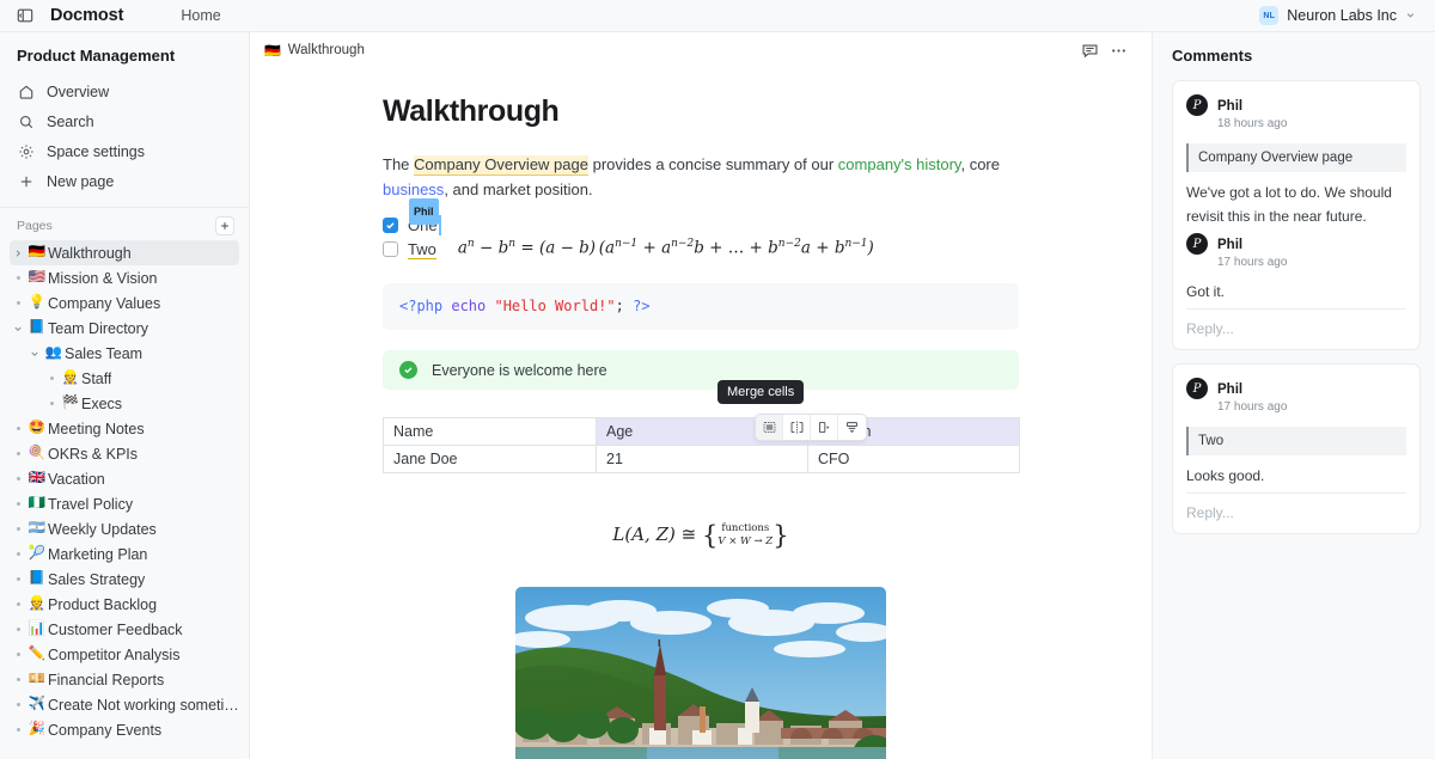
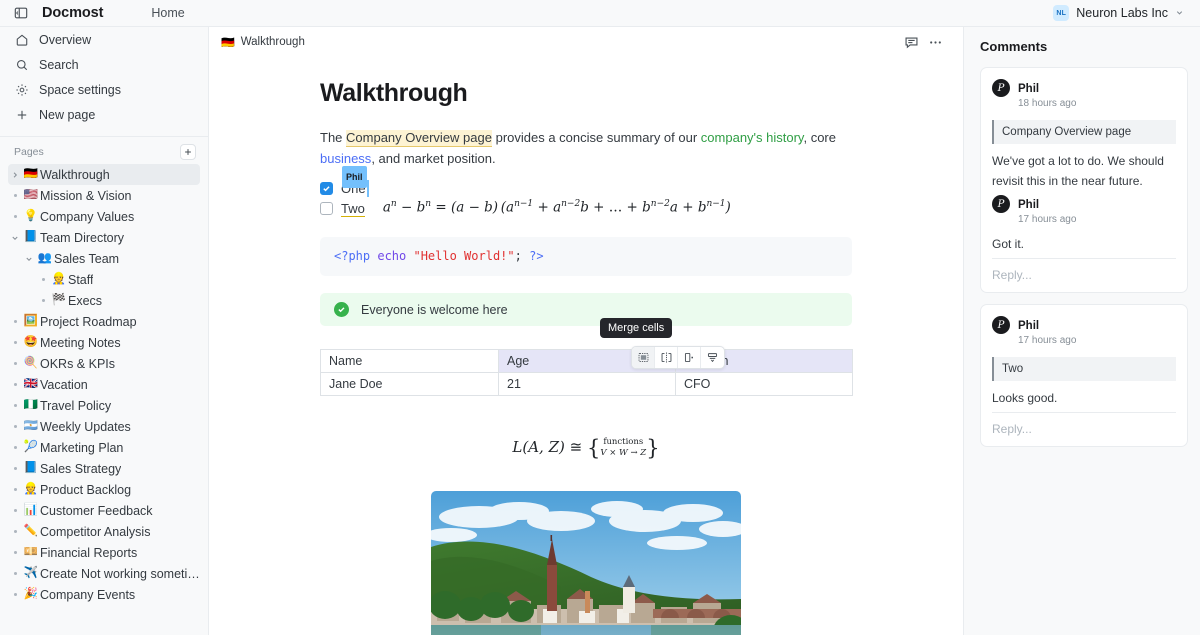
  Docmost
  Home
  Neuron Labs Inc
- Product Management
  Overview
  Search
  Space settings
  New page
  Pages
  🇩🇪
  Walkthrough
  🇺🇸
  Mission & Vision
  💡
  Company Values
  📘
  Team Directory
  👥
  Sales Team
  👷
  Staff
  🏁
  Execs
+ 🖼️
+ Project Roadmap
  🤩
  Meeting Notes
  🍭
  OKRs & KPIs
  🇬🇧
  Vacation
  🇳🇬
  Travel Policy
  🇦🇷
  Weekly Updates
  🎾
  Marketing Plan
  📘
  Sales Strategy
  👷
  Product Backlog
  📊
  Customer Feedback
  ✏️
  Competitor Analysis
  💴
  Financial Reports
  ✈️
  Create Not working sometim
  🎉
  Company Events
  🇩🇪
  Walkthrough
  Walkthrough
  The Company Overview page provides a concise summary of our company's history, core business, and market position.
  One
  Phil
  Two
  an − bn = (a − b) (an−1 + an−2b + … + bn−2a + bn−1)
  <?php echo "Hello World!"; ?>
  Everyone is welcome here
  Merge cells
  Jane Doe	21	CFO
  L(A, Z) ≅ {
  functions
  V × W → Z
  }
  Comments
  P
  Phil
  18 hours ago
  Company Overview page
  We've got a lot to do. We should revisit this in the near future.
  P
  Phil
  17 hours ago
  Got it.
  Reply...
  P
  Phil
  17 hours ago
  Two
  Looks good.
  Reply...
